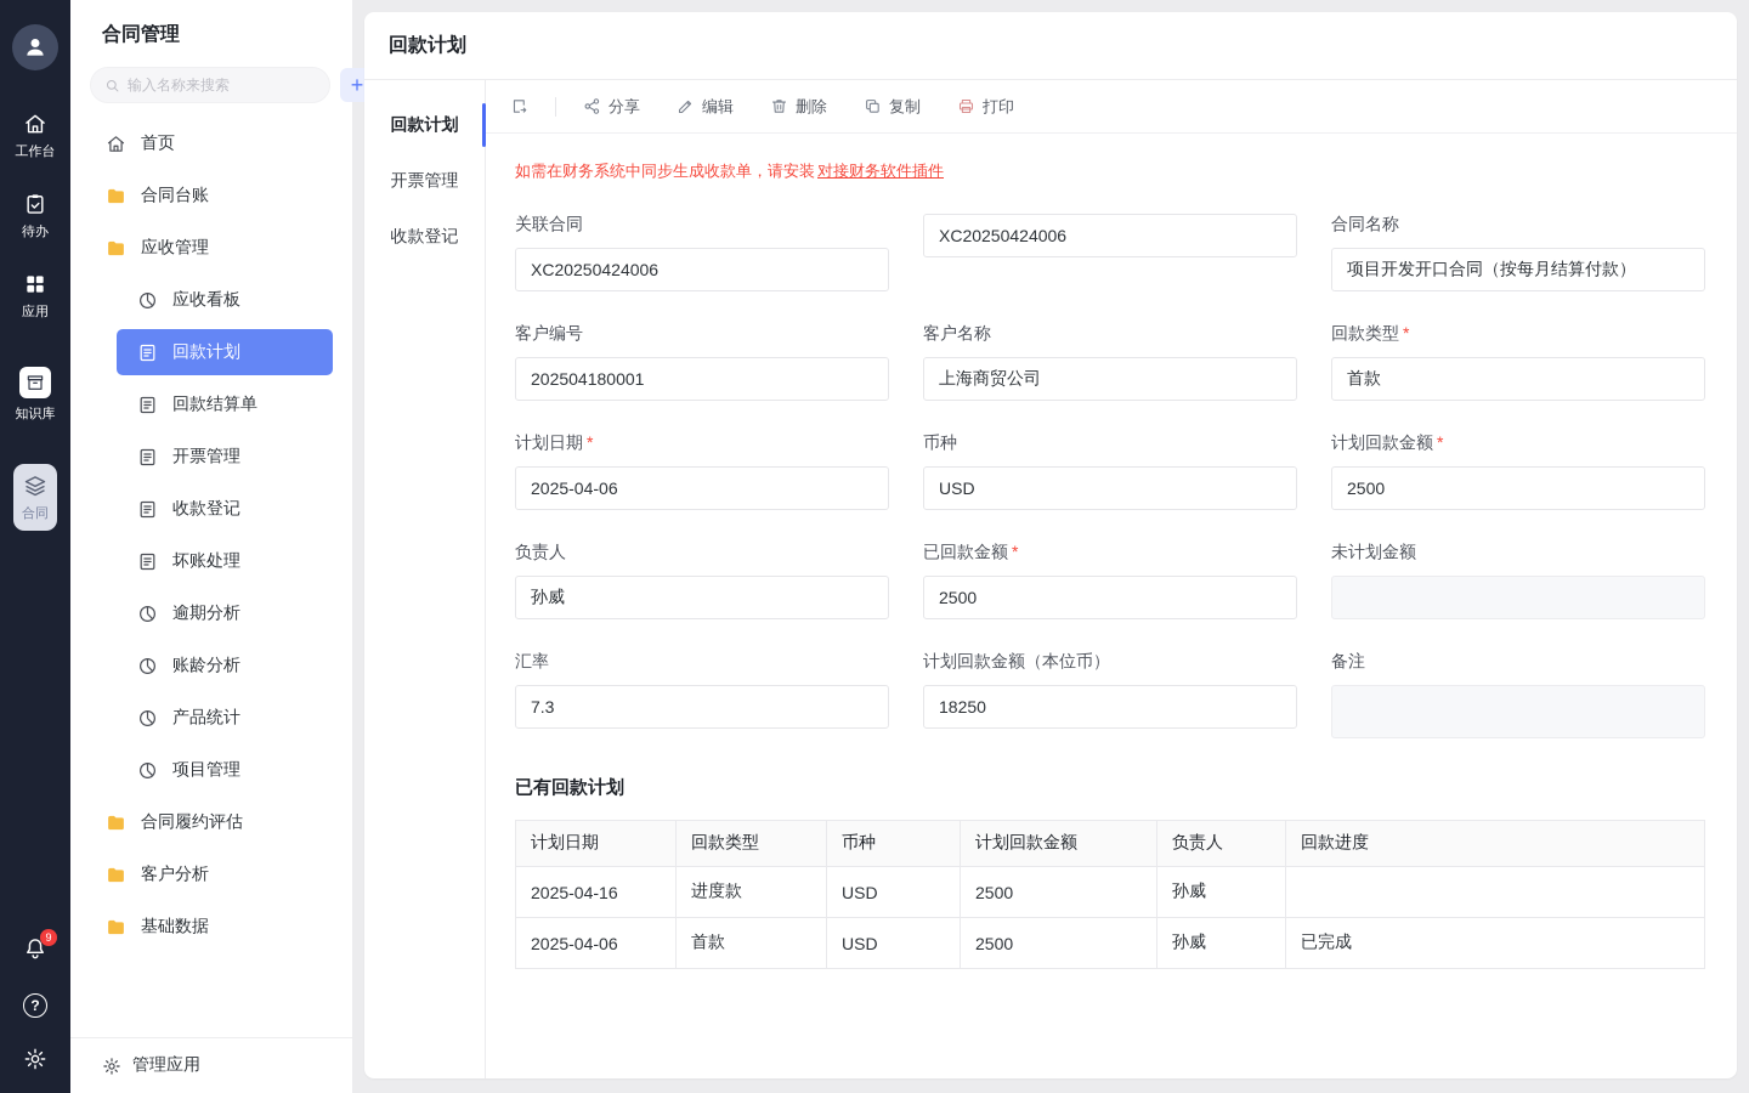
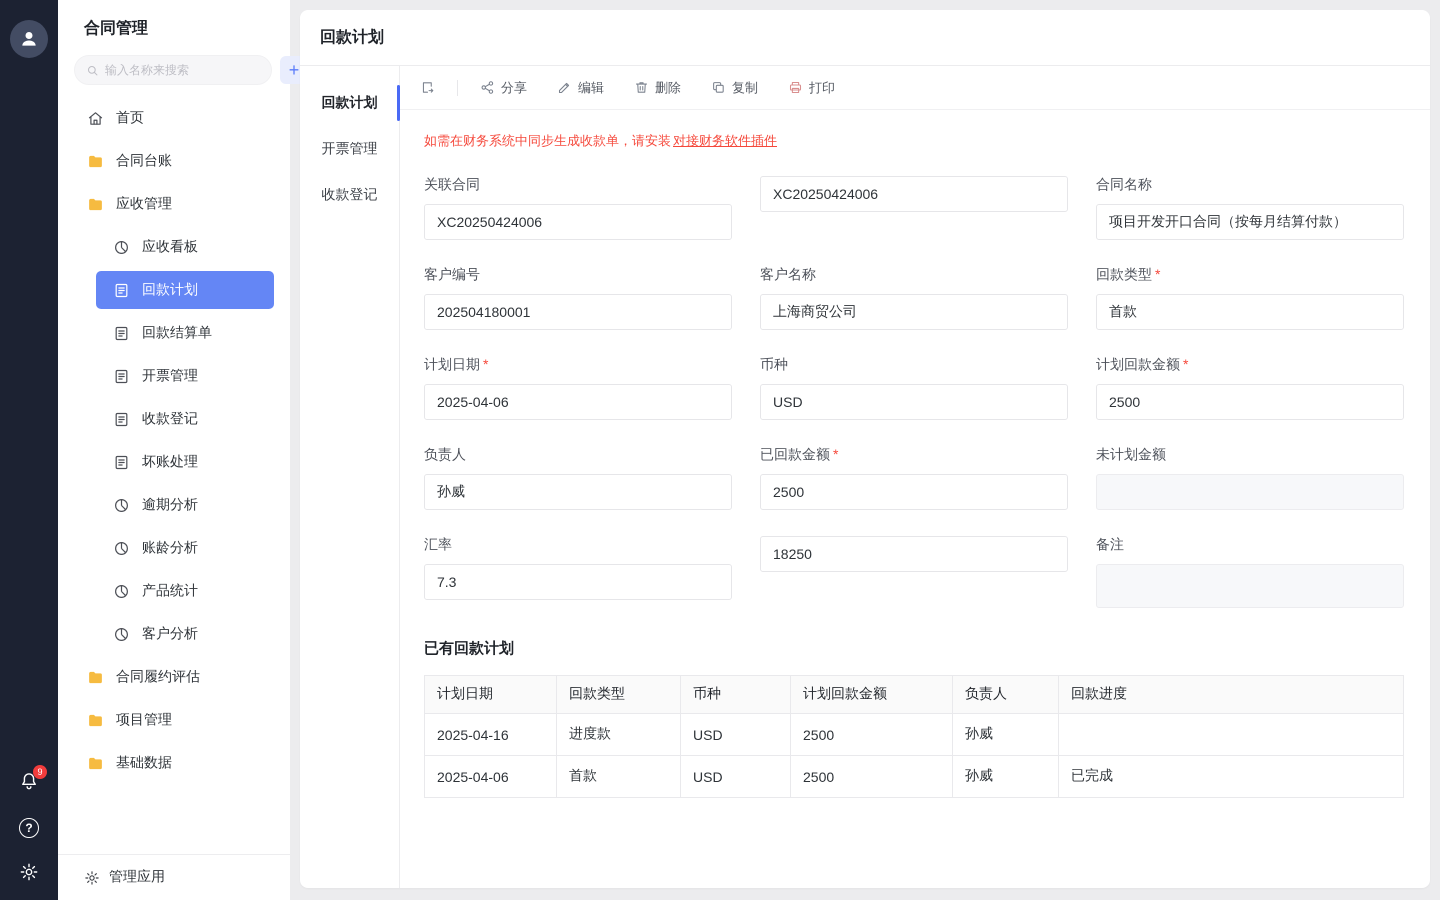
- 工作台
- 待办
- 应用
- 知识库
- 合同
  9
  ?
  合同管理
  输入名称来搜索
  +
  首页
  合同台账
  应收管理
  应收看板
  回款计划
  回款结算单
  开票管理
  收款登记
  坏账处理
  逾期分析
  账龄分析
  产品统计
- 项目管理
+ 客户分析
  合同履约评估
- 客户分析
+ 项目管理
  基础数据
  管理应用
  回款计划
  回款计划
  开票管理
  收款登记
  分享
  编辑
  删除
  复制
  打印
  如需在财务系统中同步生成收款单，请安装 对接财务软件插件
  关联合同
  XC20250424006
  XC20250424006
  合同名称
  项目开发开口合同（按每月结算付款）
  客户编号
  202504180001
  客户名称
  上海商贸公司
  回款类型 *
  首款
  计划日期 *
  2025-04-06
  币种
  USD
  计划回款金额 *
  2500
  负责人
  孙威
  已回款金额 *
  2500
  未计划金额
  汇率
  7.3
- 计划回款金额（本位币）
  18250
  备注
  已有回款计划
  计划日期	回款类型	币种	计划回款金额	负责人	回款进度
  2025-04-16	进度款	USD	2500	孙威
  2025-04-06	首款	USD	2500	孙威	已完成
